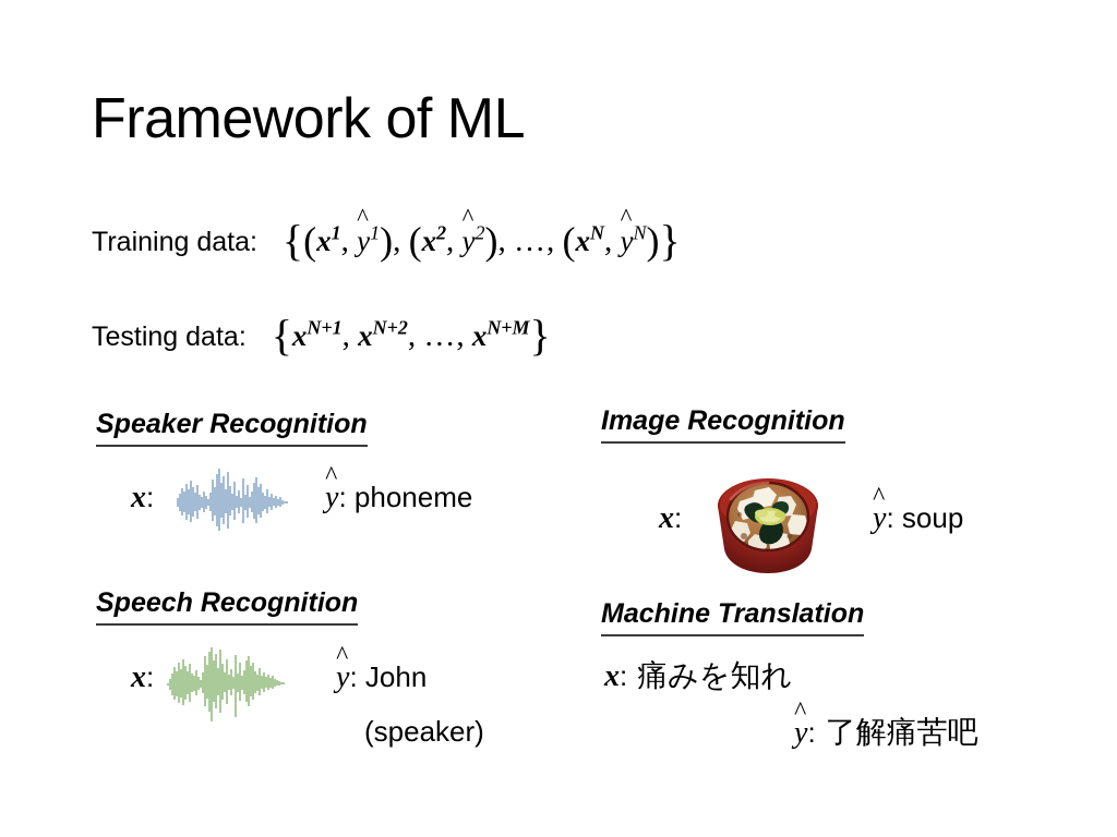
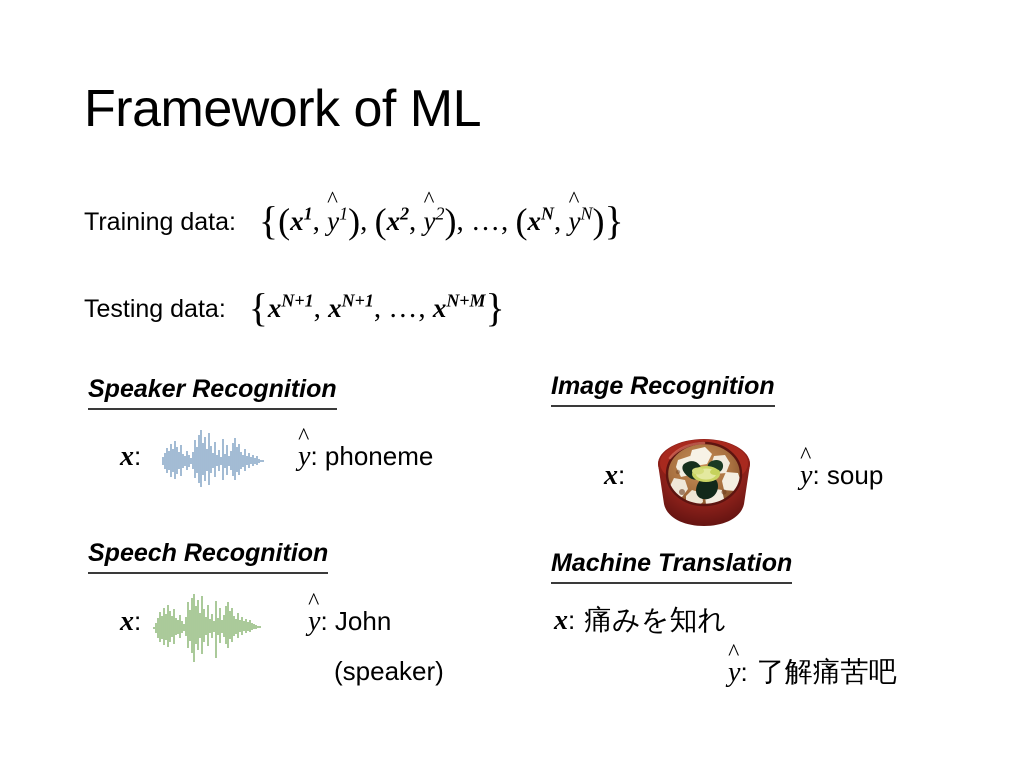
  Framework of ML
  Training data: {(x1,
  ^
  y1), (x2,
  ^
  y2), …, (xN,
  ^
  yN)}
- Testing data: {xN+1, xN+2, …, xN+M}
+ Testing data: {xN+1, xN+1, …, xN+M}
  Speaker Recognition
  Image Recognition
  Speech Recognition
  Machine Translation
  x:
  ^
  y: phoneme
  x:
  ^
  y: soup
  x:
  ^
  y: John
  (speaker)
  x: 痛みを知れ
  ^
  y: 了解痛苦吧
